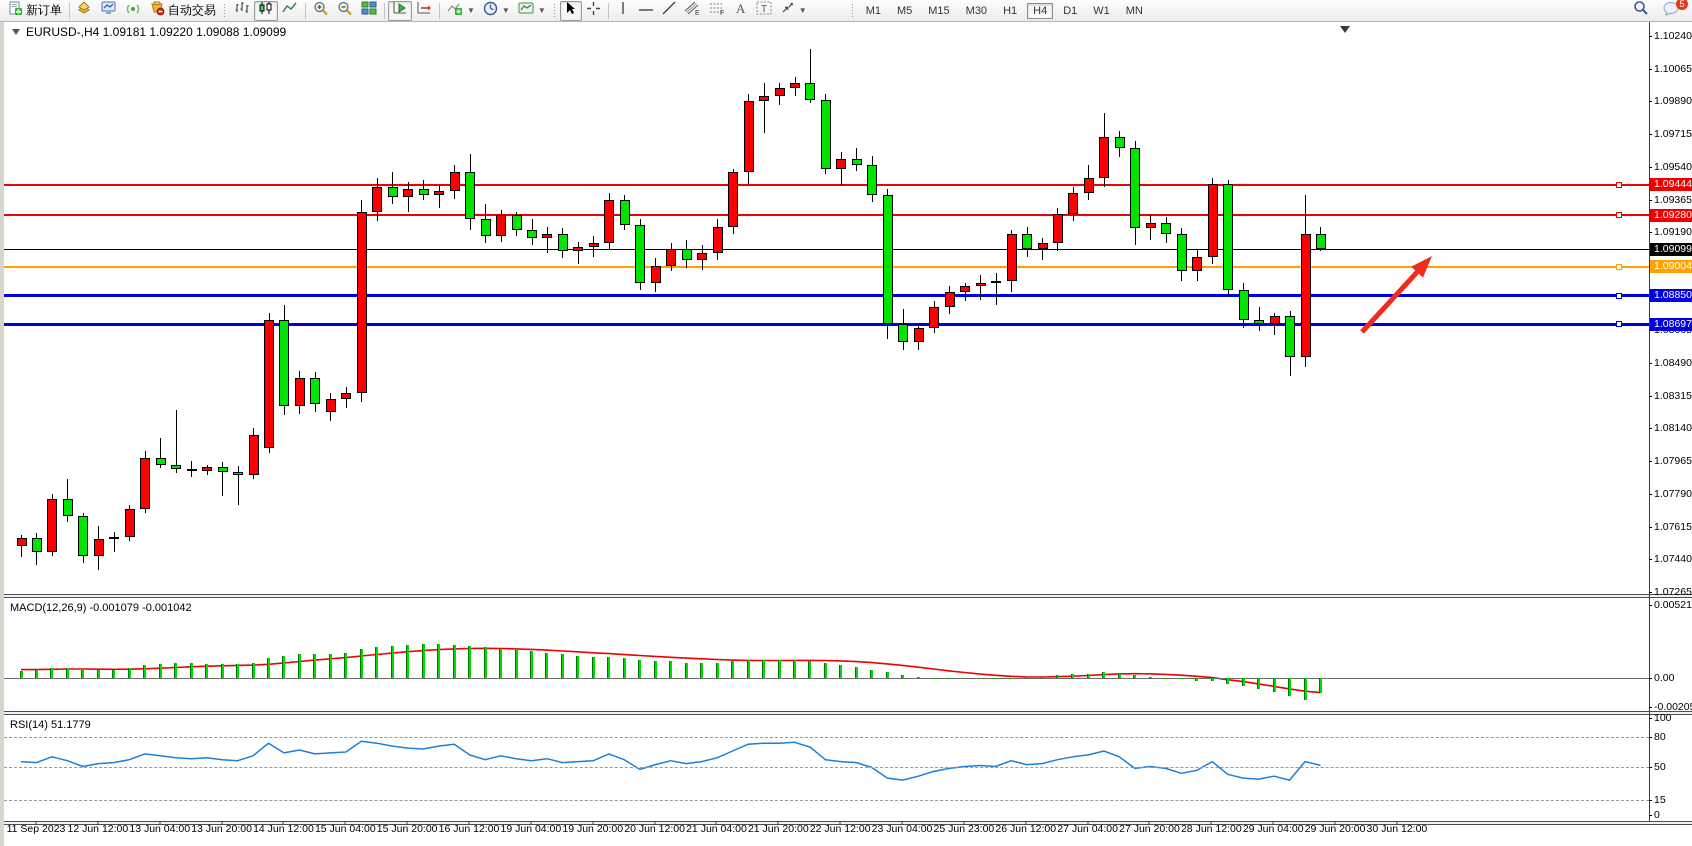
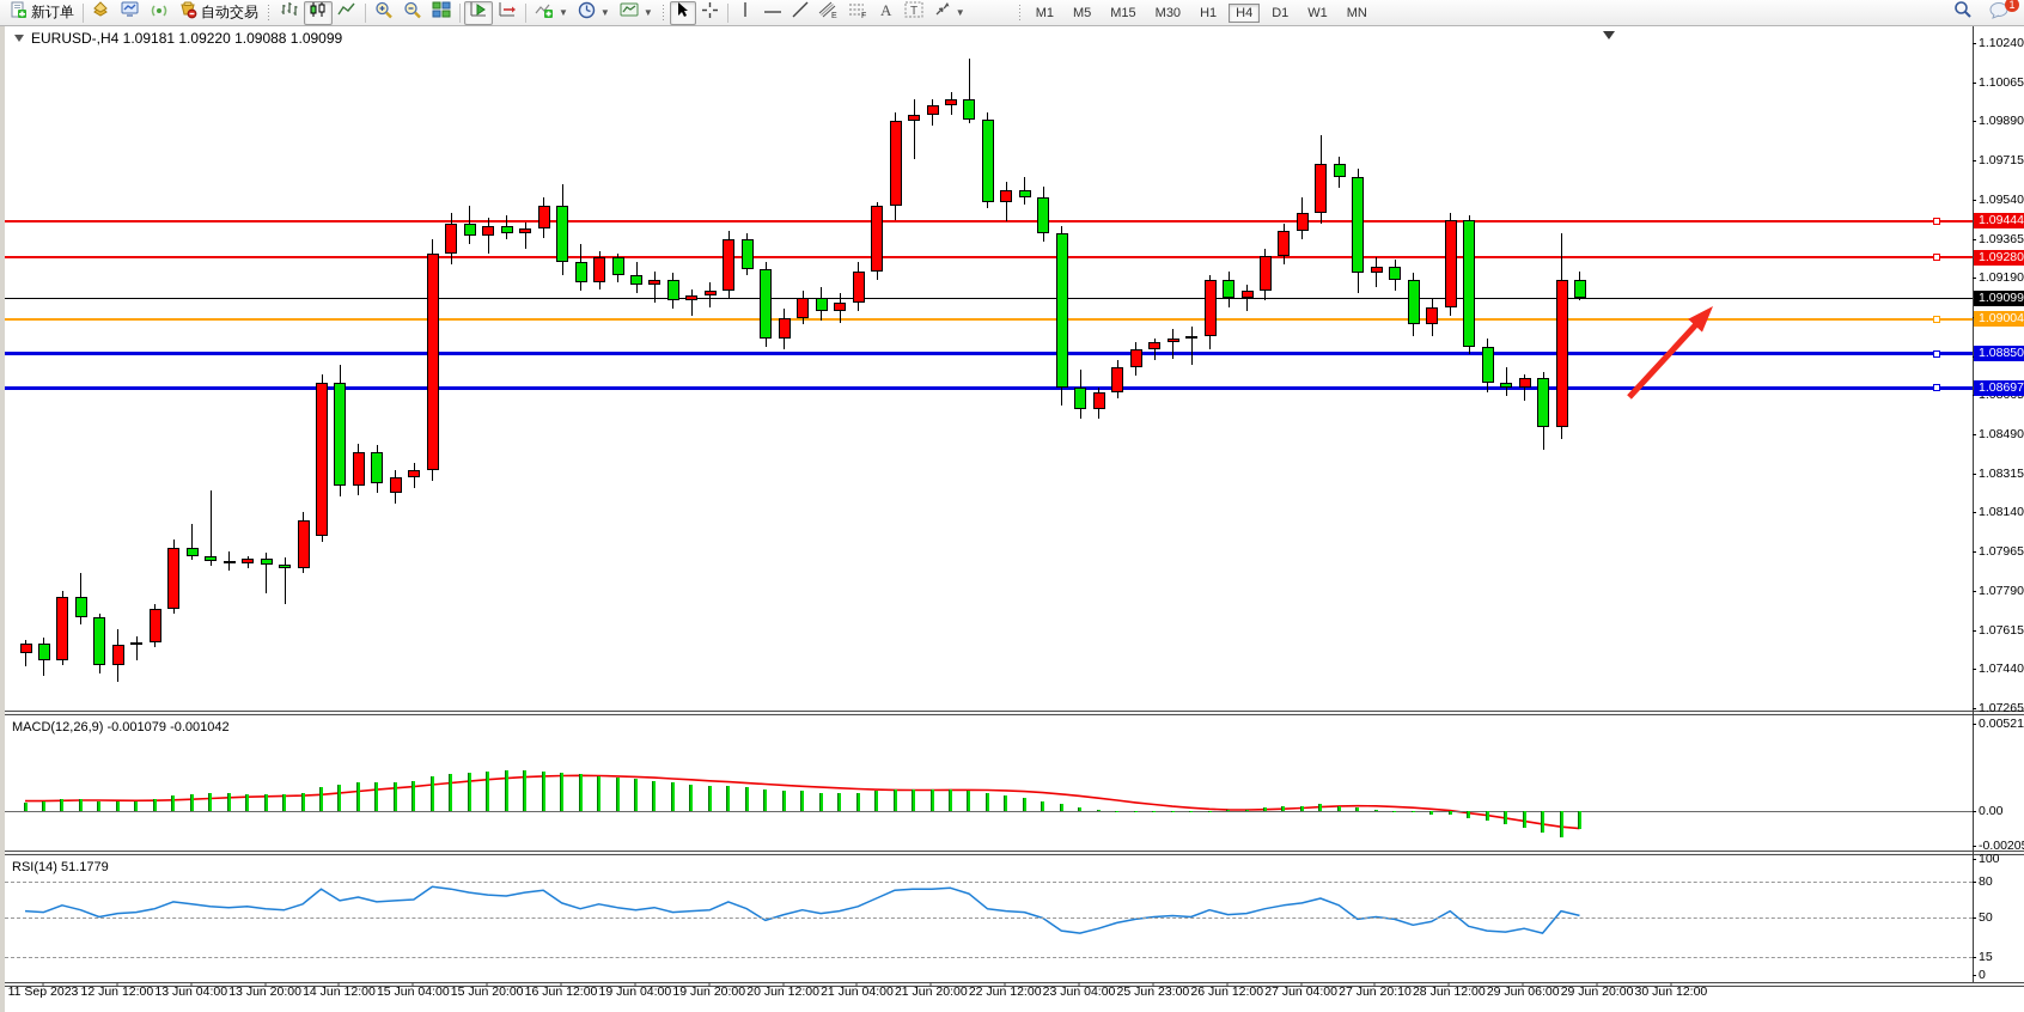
  新订单
  自动交易
  ▼
  ▼
  ▼
  A
  T
  ▼
  M1
  M5
  M15
  M30
  H1
  H4
  D1
  W1
  MN
- 5
+ 1
  EURUSD-,H4 1.09181 1.09220 1.09088 1.09099
  MACD(12,26,9) -0.001079 -0.001042
  RSI(14) 51.1779
  1.10240
  1.10065
  1.09890
  1.09715
  1.09540
  1.09365
  1.09190
  1.08490
  1.08315
  1.08140
  1.07965
  1.07790
  1.07615
  1.07440
  1.07265
  1.09444
  1.09280
  1.09004
  1.08850
  1.08697
  1.09099
  0.00521
  0.00
  -0.0020
  100
  80
  50
  15
  0
  11 Sep 2023
  12 Jun 12:00
  13 Jun 04:00
  13 Jun 20:00
  14 Jun 12:00
  15 Jun 04:00
  15 Jun 20:00
  16 Jun 12:00
  19 Jun 04:00
  19 Jun 20:00
  20 Jun 12:00
  21 Jun 04:00
  21 Jun 20:00
  22 Jun 12:00
  23 Jun 04:00
  25 Jun 23:00
  26 Jun 12:00
  27 Jun 04:00
- 27 Jun 20:00
+ 27 Jun 20:10
  28 Jun 12:00
- 29 Jun 04:00
+ 29 Jun 06:00
  29 Jun 20:00
  30 Jun 12:00
